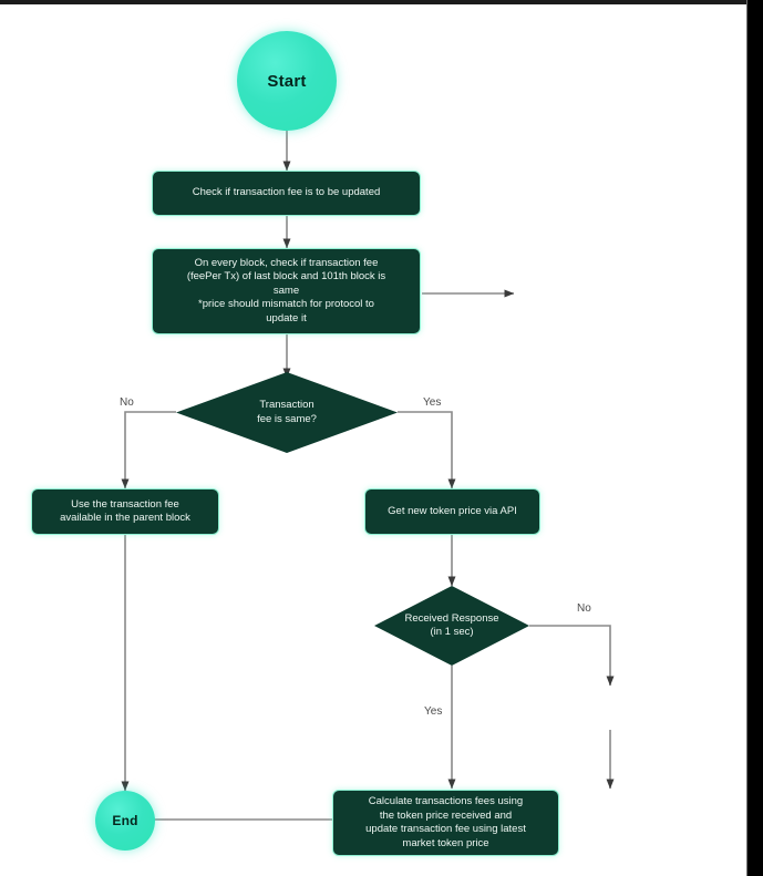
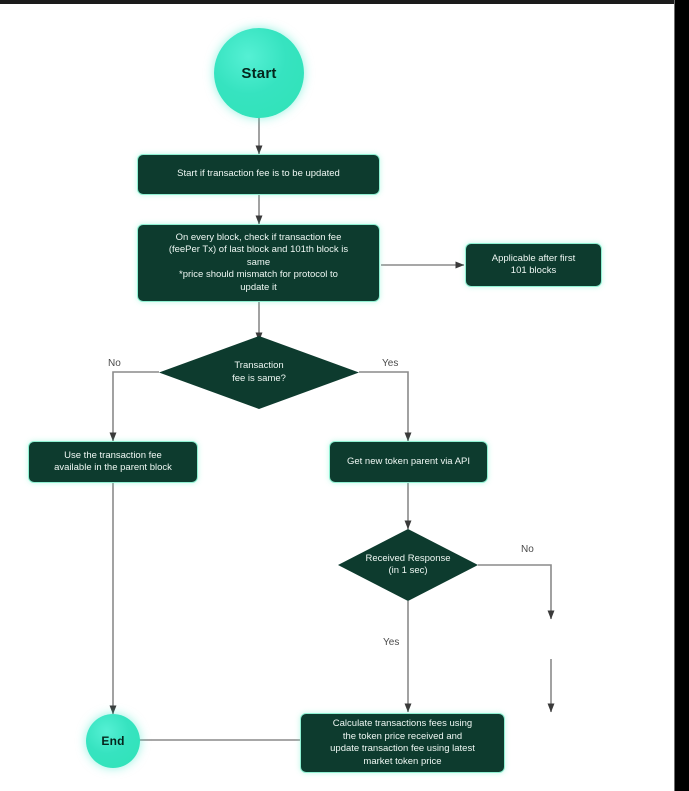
  Start
- Check if transaction fee is to be updated
+ Start if transaction fee is to be updated
  On every block, check if transaction fee
  (feePer Tx) of last block and 101th block is
  same
  *price should mismatch for protocol to
  update it
+ Applicable after first
+ 101 blocks
  Transaction
  fee is same?
  No
  Yes
  Use the transaction fee
  available in the parent block
- Get new token price via API
+ Get new token parent via API
  Received Response
  (in 1 sec)
  No
  Yes
  Calculate transactions fees using
  the token price received and
  update transaction fee using latest
  market token price
  End
